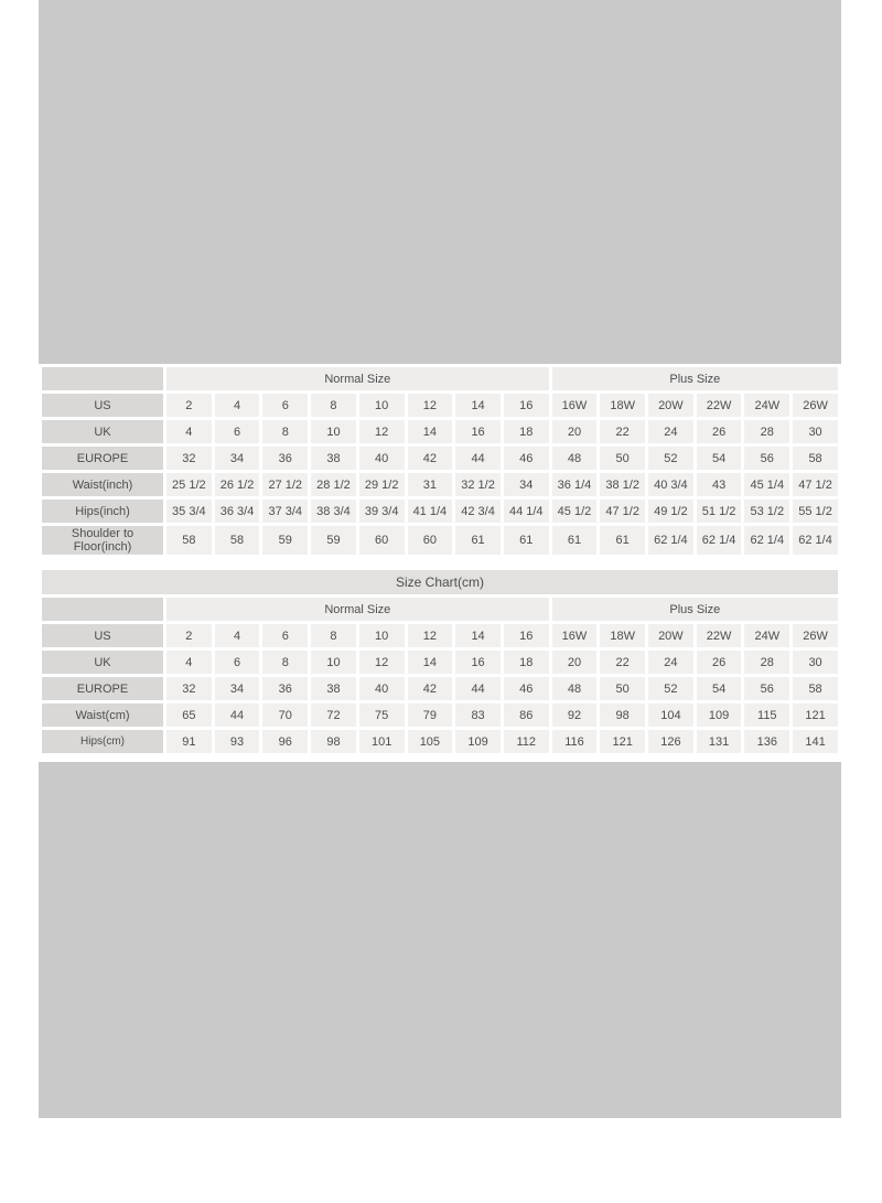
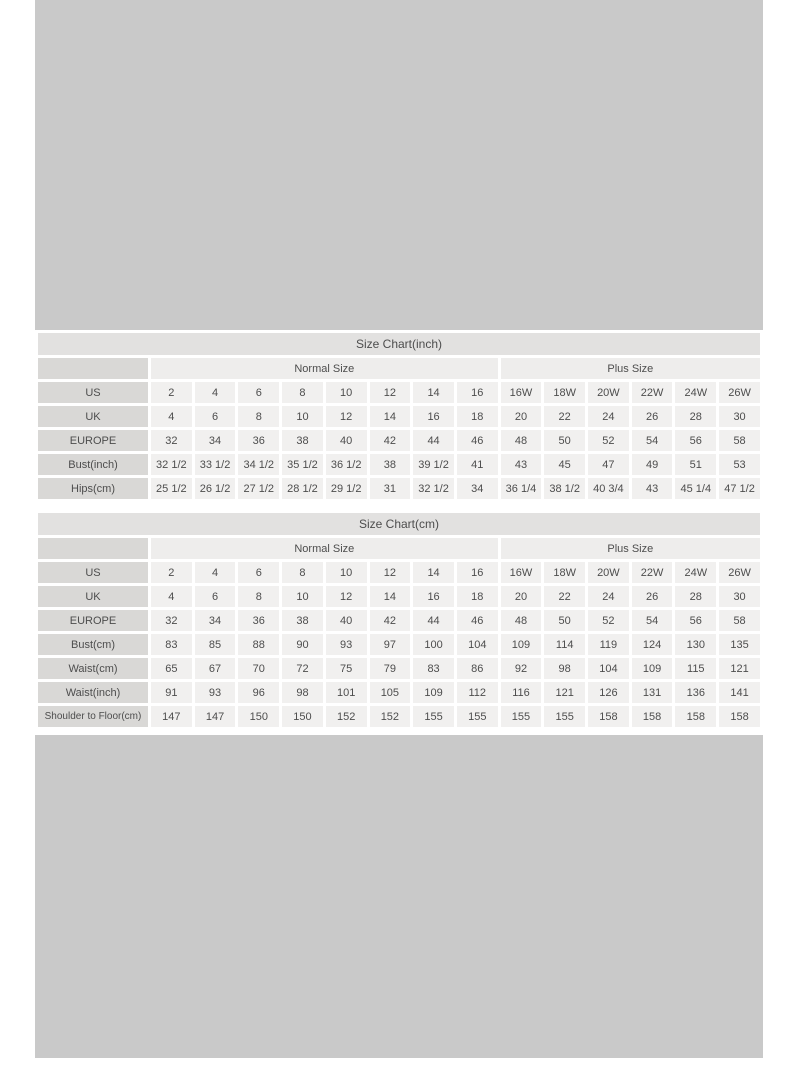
+ Size Chart(inch)
  	Normal Size	Plus Size
  US	2	4	6	8	10	12	14	16	16W	18W	20W	22W	24W	26W
  UK	4	6	8	10	12	14	16	18	20	22	24	26	28	30
  EUROPE	32	34	36	38	40	42	44	46	48	50	52	54	56	58
+ Bust(inch)	32 1/2	33 1/2	34 1/2	35 1/2	36 1/2	38	39 1/2	41	43	45	47	49	51	53
- Waist(inch)	25 1/2	26 1/2	27 1/2	28 1/2	29 1/2	31	32 1/2	34	36 1/4	38 1/2	40 3/4	43	45 1/4	47 1/2
+ Hips(cm)	25 1/2	26 1/2	27 1/2	28 1/2	29 1/2	31	32 1/2	34	36 1/4	38 1/2	40 3/4	43	45 1/4	47 1/2
- Hips(inch)	35 3/4	36 3/4	37 3/4	38 3/4	39 3/4	41 1/4	42 3/4	44 1/4	45 1/2	47 1/2	49 1/2	51 1/2	53 1/2	55 1/2
- Shoulder to Floor(inch)	58	58	59	59	60	60	61	61	61	61	62 1/4	62 1/4	62 1/4	62 1/4
  Size Chart(cm)
  	Normal Size	Plus Size
  US	2	4	6	8	10	12	14	16	16W	18W	20W	22W	24W	26W
  UK	4	6	8	10	12	14	16	18	20	22	24	26	28	30
  EUROPE	32	34	36	38	40	42	44	46	48	50	52	54	56	58
+ Bust(cm)	83	85	88	90	93	97	100	104	109	114	119	124	130	135
- Waist(cm)	65	44	70	72	75	79	83	86	92	98	104	109	115	121
+ Waist(cm)	65	67	70	72	75	79	83	86	92	98	104	109	115	121
- Hips(cm)	91	93	96	98	101	105	109	112	116	121	126	131	136	141
+ Waist(inch)	91	93	96	98	101	105	109	112	116	121	126	131	136	141
+ Shoulder to Floor(cm)	147	147	150	150	152	152	155	155	155	155	158	158	158	158
